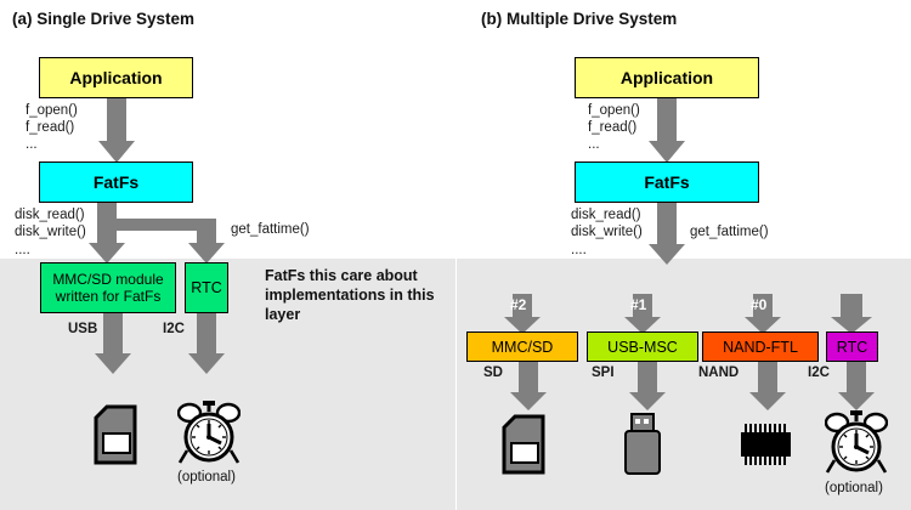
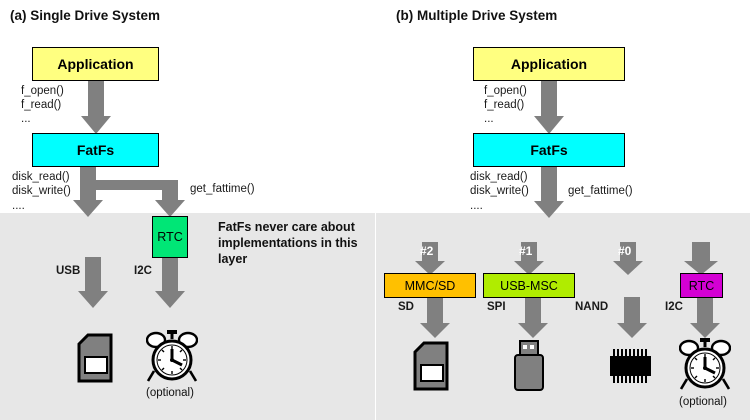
  (a) Single Drive System
  Application
  f_open()
  f_read()
  ...
  FatFs
  disk_read()
  disk_write()
  ....
  get_fattime()
- MMC/SD module written for FatFs
  RTC
- FatFs this care about implementations in this layer
+ FatFs never care about implementations in this layer
  USB
  I2C
  (optional)
  (b) Multiple Drive System
  Application
  f_open()
  f_read()
  ...
  FatFs
  disk_read()
  disk_write()
  ....
  get_fattime()
  #2
  #1
  #0
  MMC/SD
  USB-MSC
- NAND-FTL
  RTC
  SD
  SPI
  NAND
  I2C
  (optional)
